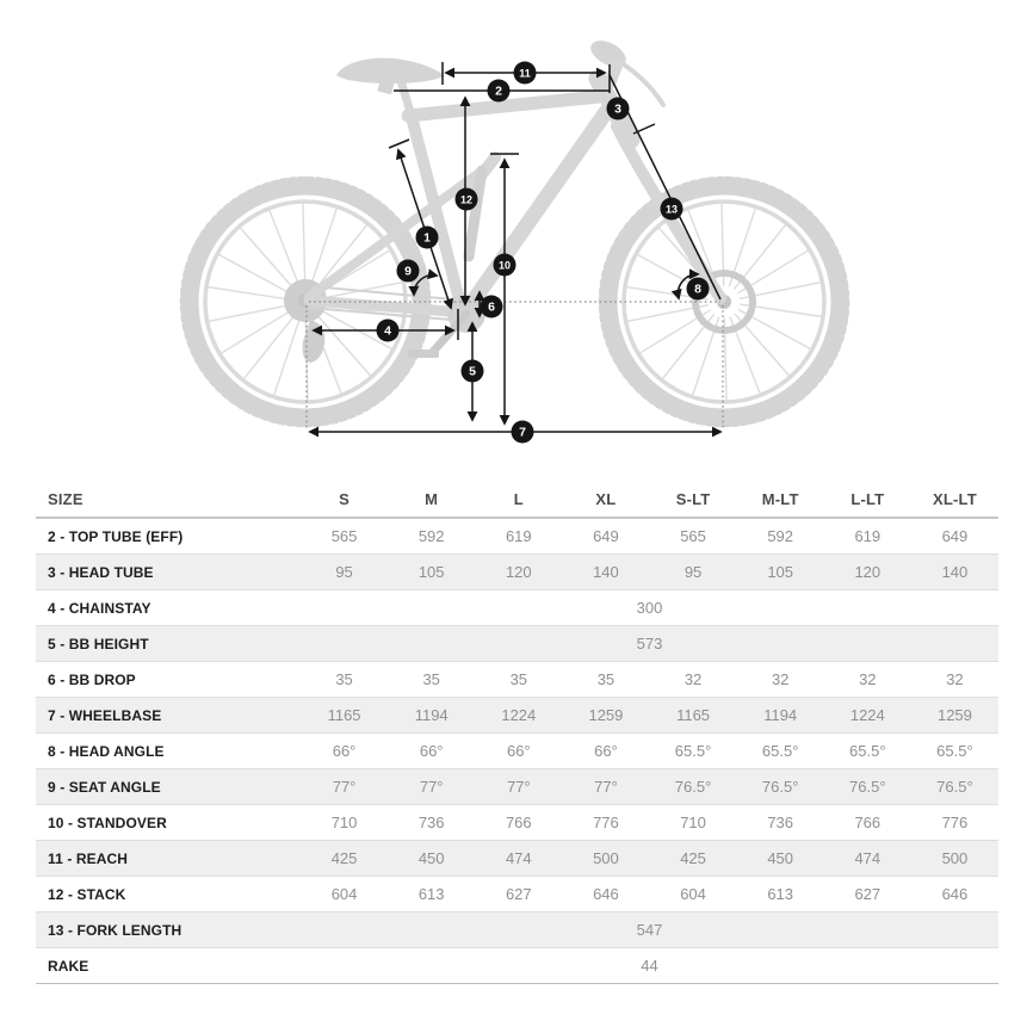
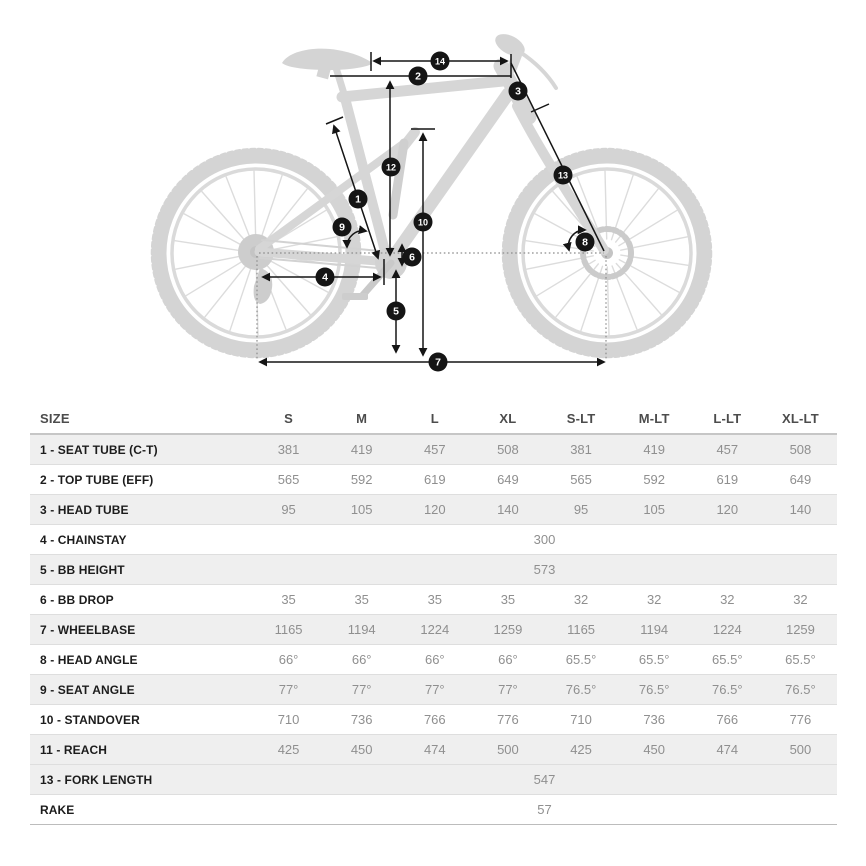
  1
  2
  3
  4
  5
  6
  7
  8
  9
  10
- 11
+ 14
  12
  13
  SIZE	S	M	L	XL	S-LT	M-LT	L-LT	XL-LT
+ 1 - SEAT TUBE (C-T)	381	419	457	508	381	419	457	508
  2 - TOP TUBE (EFF)	565	592	619	649	565	592	619	649
  3 - HEAD TUBE	95	105	120	140	95	105	120	140
  4 - CHAINSTAY	300
  5 - BB HEIGHT	573
  6 - BB DROP	35	35	35	35	32	32	32	32
  7 - WHEELBASE	1165	1194	1224	1259	1165	1194	1224	1259
  8 - HEAD ANGLE	66°	66°	66°	66°	65.5°	65.5°	65.5°	65.5°
  9 - SEAT ANGLE	77°	77°	77°	77°	76.5°	76.5°	76.5°	76.5°
  10 - STANDOVER	710	736	766	776	710	736	766	776
  11 - REACH	425	450	474	500	425	450	474	500
- 12 - STACK	604	613	627	646	604	613	627	646
  13 - FORK LENGTH	547
- RAKE	44
+ RAKE	57
